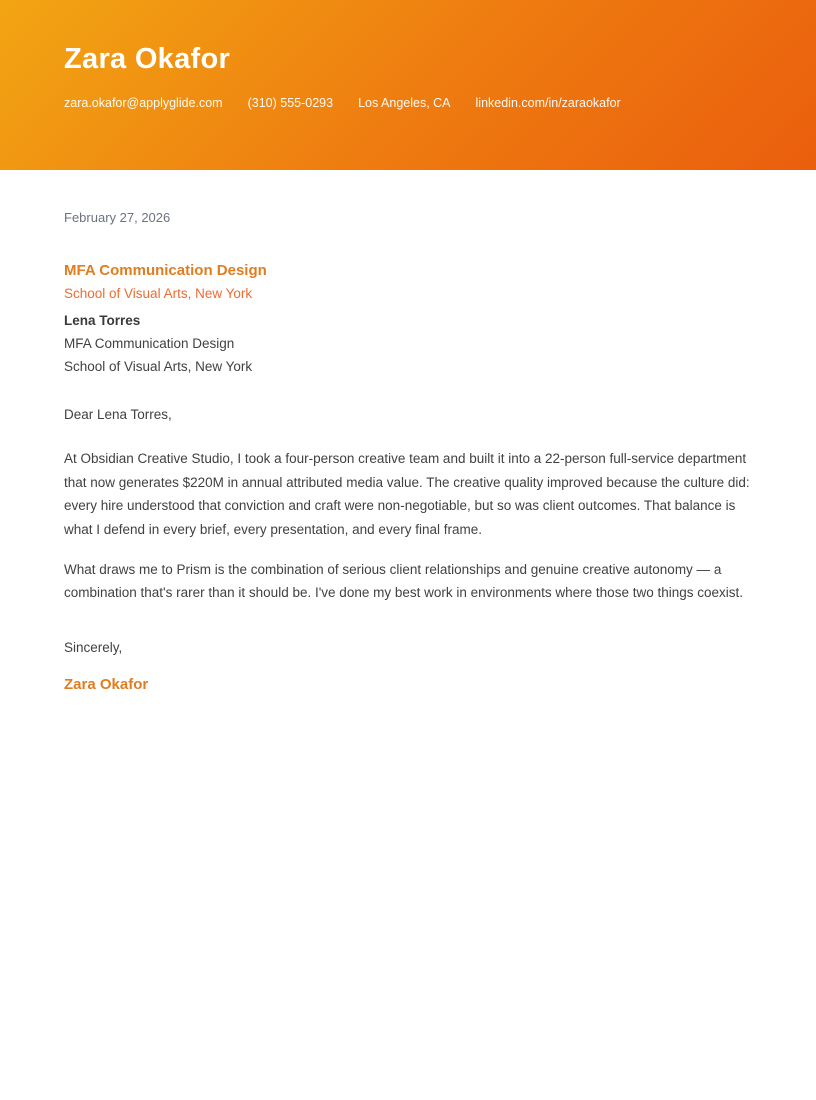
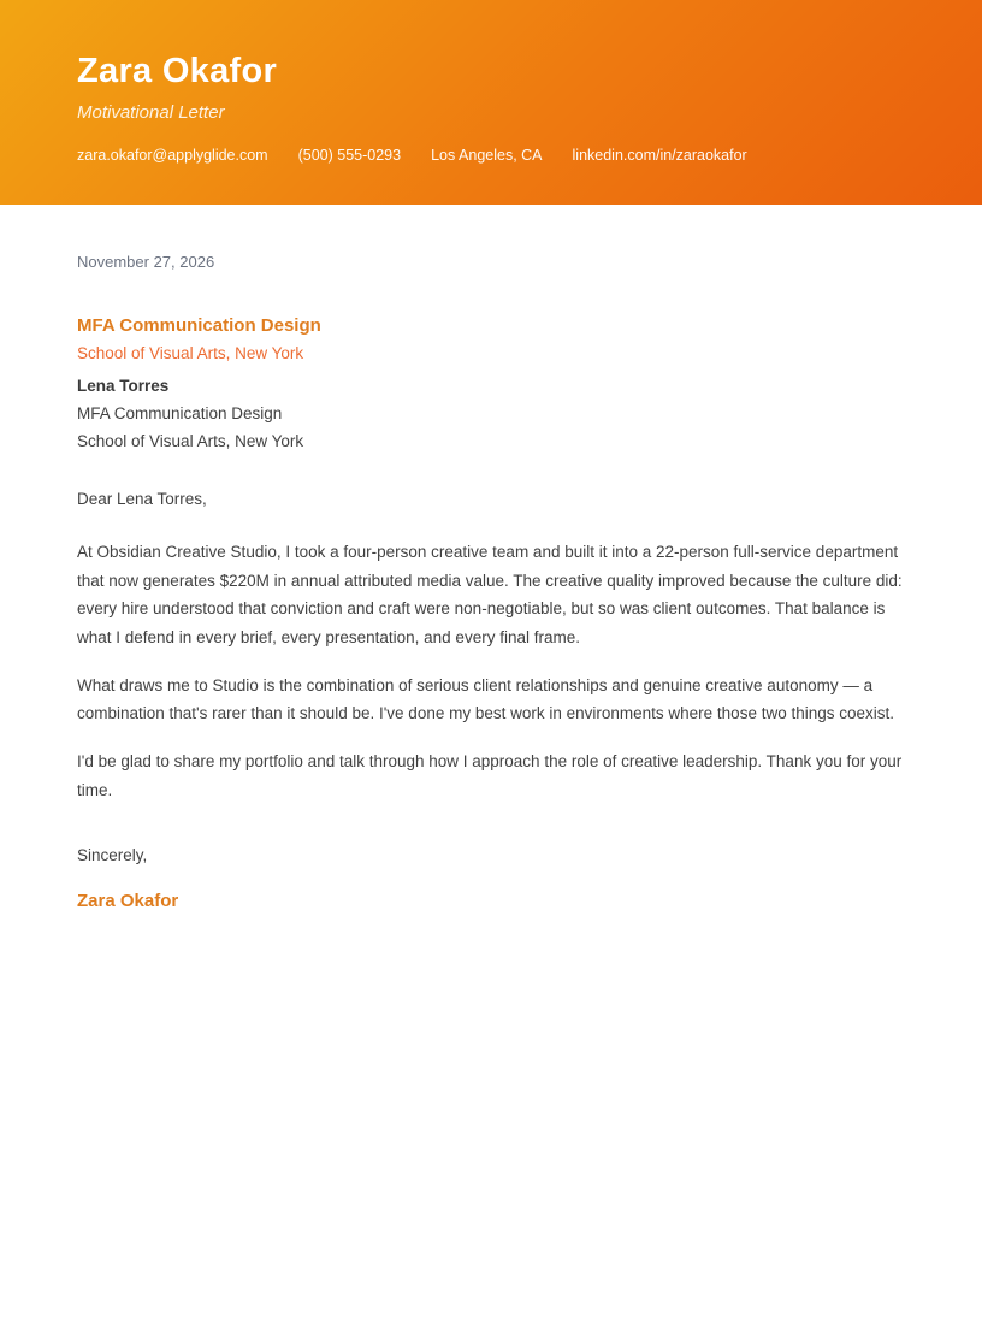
  Zara Okafor
+ Motivational Letter
  zara.okafor@applyglide.com
- (310) 555-0293
+ (500) 555-0293
  Los Angeles, CA
  linkedin.com/in/zaraokafor
- February 27, 2026
+ November 27, 2026
  MFA Communication Design
  School of Visual Arts, New York
  Lena Torres
  MFA Communication Design
  School of Visual Arts, New York
  Dear Lena Torres,
  At Obsidian Creative Studio, I took a four-person creative team and built it into a 22-person full-service department that now generates $220M in annual attributed media value. The creative quality improved because the culture did: every hire understood that conviction and craft were non-negotiable, but so was client outcomes. That balance is what I defend in every brief, every presentation, and every final frame.
- What draws me to Prism is the combination of serious client relationships and genuine creative autonomy — a combination that's rarer than it should be. I've done my best work in environments where those two things coexist.
+ What draws me to Studio is the combination of serious client relationships and genuine creative autonomy — a combination that's rarer than it should be. I've done my best work in environments where those two things coexist.
+ I'd be glad to share my portfolio and talk through how I approach the role of creative leadership. Thank you for your time.
  Sincerely,
  Zara Okafor
